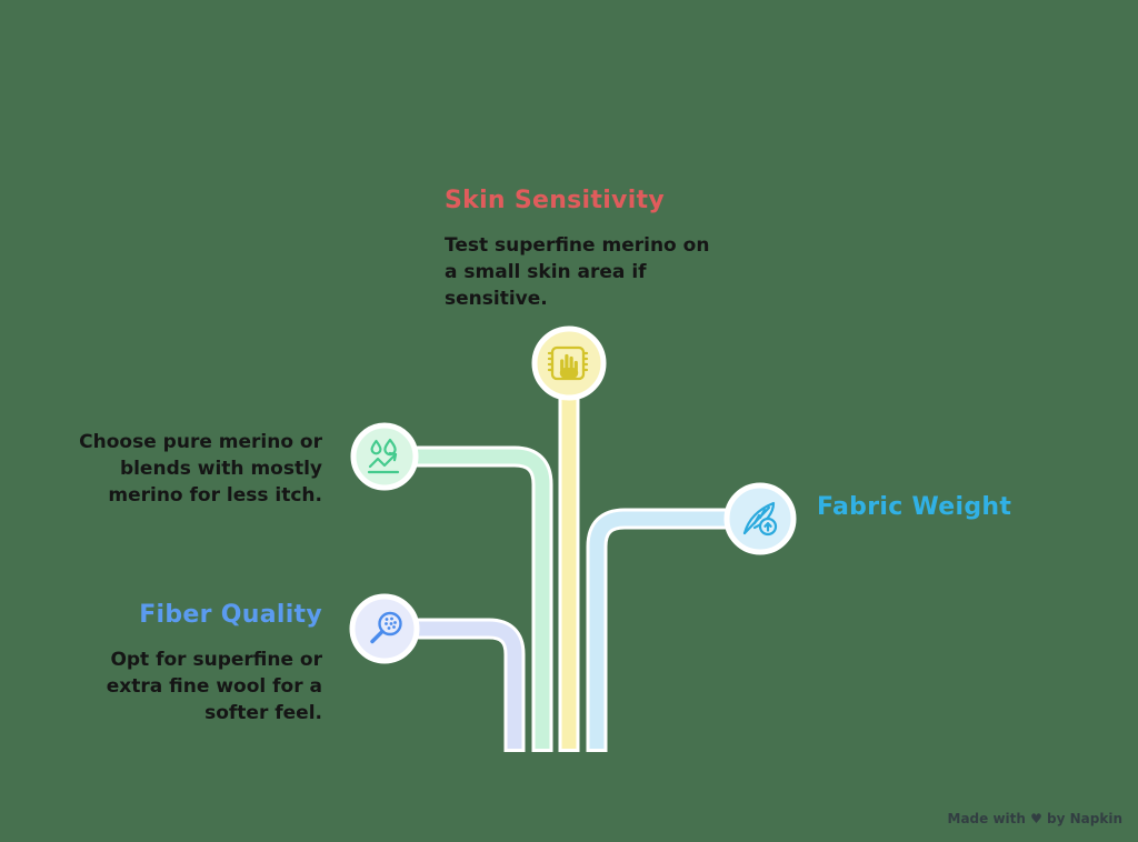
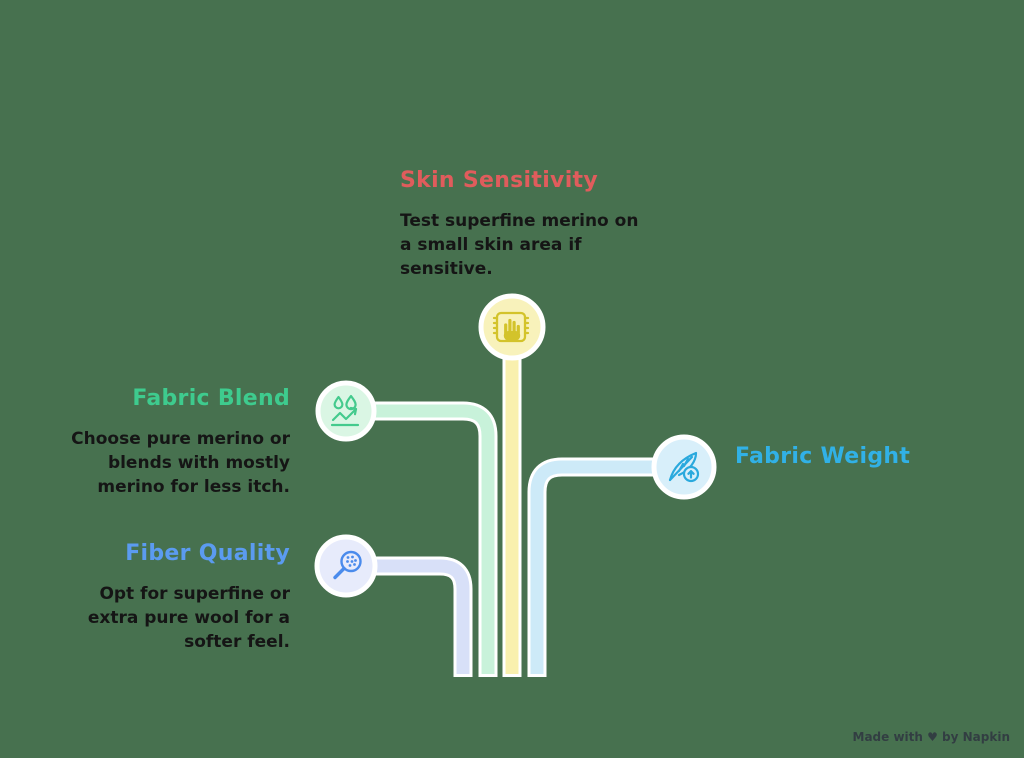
  Skin Sensitivity
  Test superfine merino on a small skin area if sensitive.
+ Fabric Blend
  Choose pure merino or blends with mostly merino for less itch.
  Fiber Quality
- Opt for superfine or extra fine wool for a softer feel.
+ Opt for superfine or extra pure wool for a softer feel.
  Fabric Weight
  Made with ♥ by Napkin
